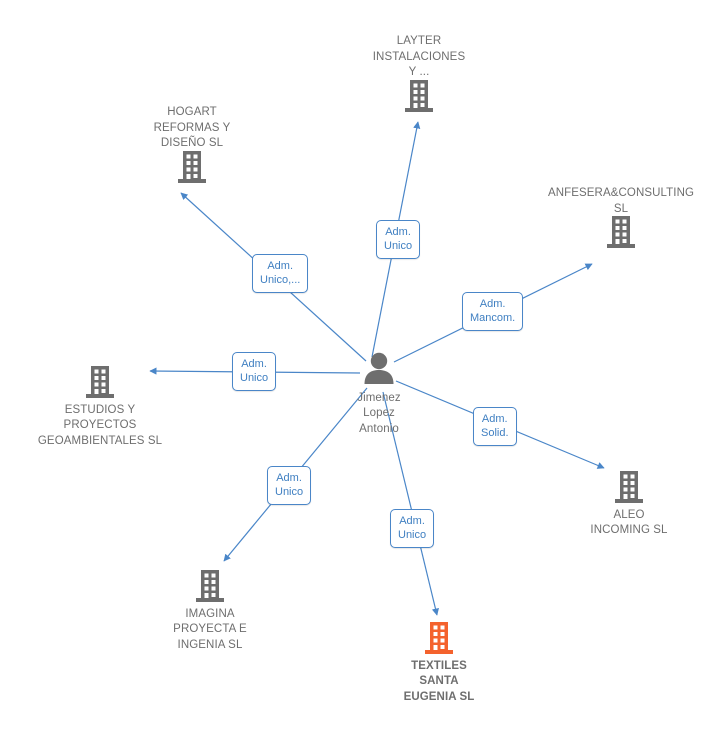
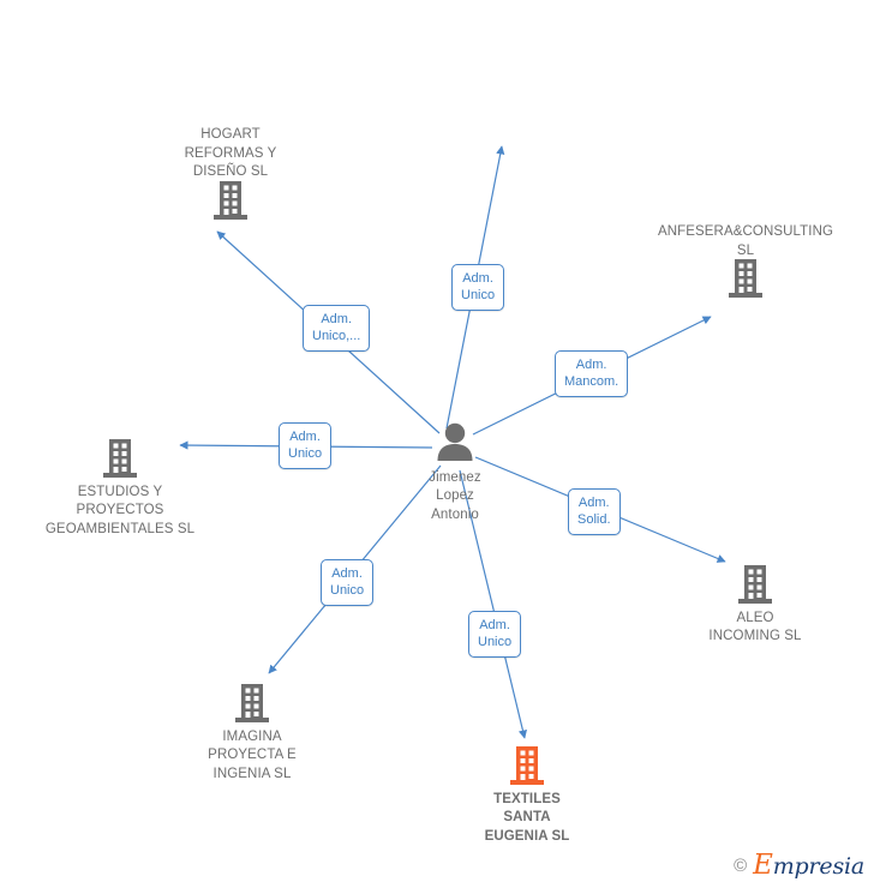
  Jimenez
  Lopez
  Antonio
- LAYTER
- INSTALACIONES
- Y ...
  HOGART
  REFORMAS Y
  DISEÑO SL
  ANFESERA&CONSULTING
  SL
  ESTUDIOS Y
  PROYECTOS
  GEOAMBIENTALES SL
  ALEO
  INCOMING SL
  IMAGINA
  PROYECTA E
  INGENIA SL
  TEXTILES
  SANTA
  EUGENIA SL
  Adm.
  Unico
  Adm.
  Unico,...
  Adm.
  Mancom.
  Adm.
  Unico
  Adm.
  Solid.
  Adm.
  Unico
  Adm.
  Unico
+ ©
+ Empresia
